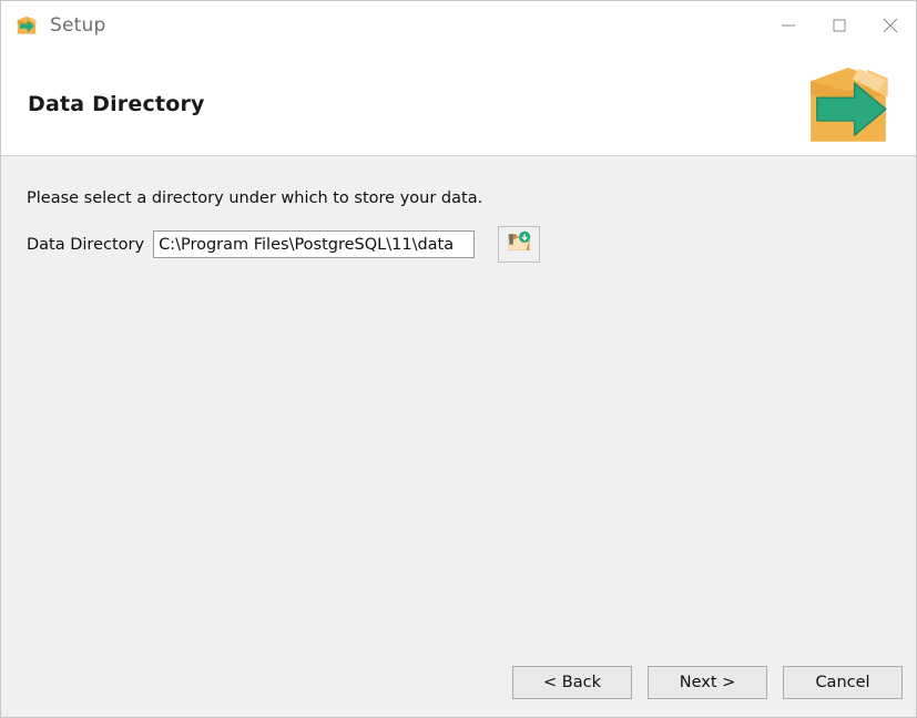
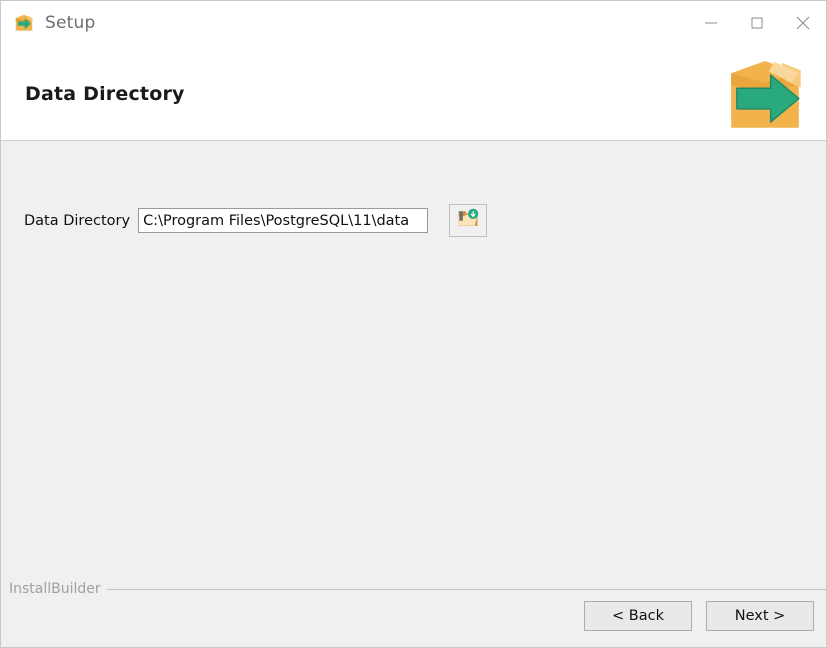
  Setup
  Data Directory
- Please select a directory under which to store your data.
  Data Directory
  C:\Program Files\PostgreSQL\11\data
+ InstallBuilder
  < Back
  Next >
- Cancel
